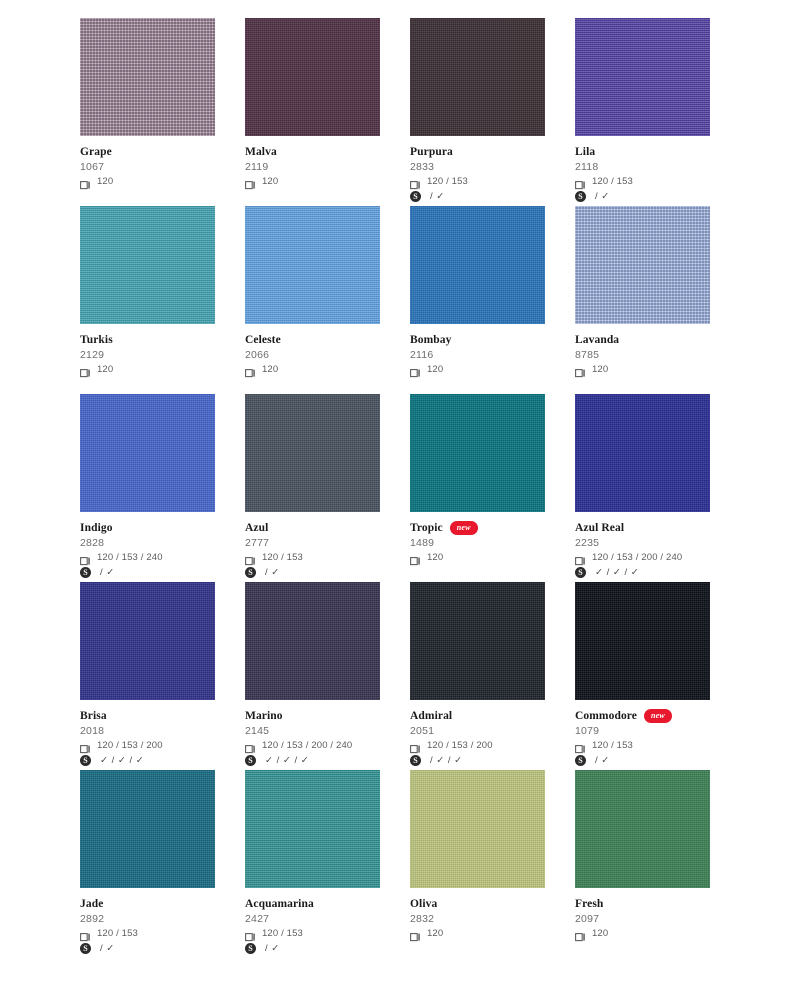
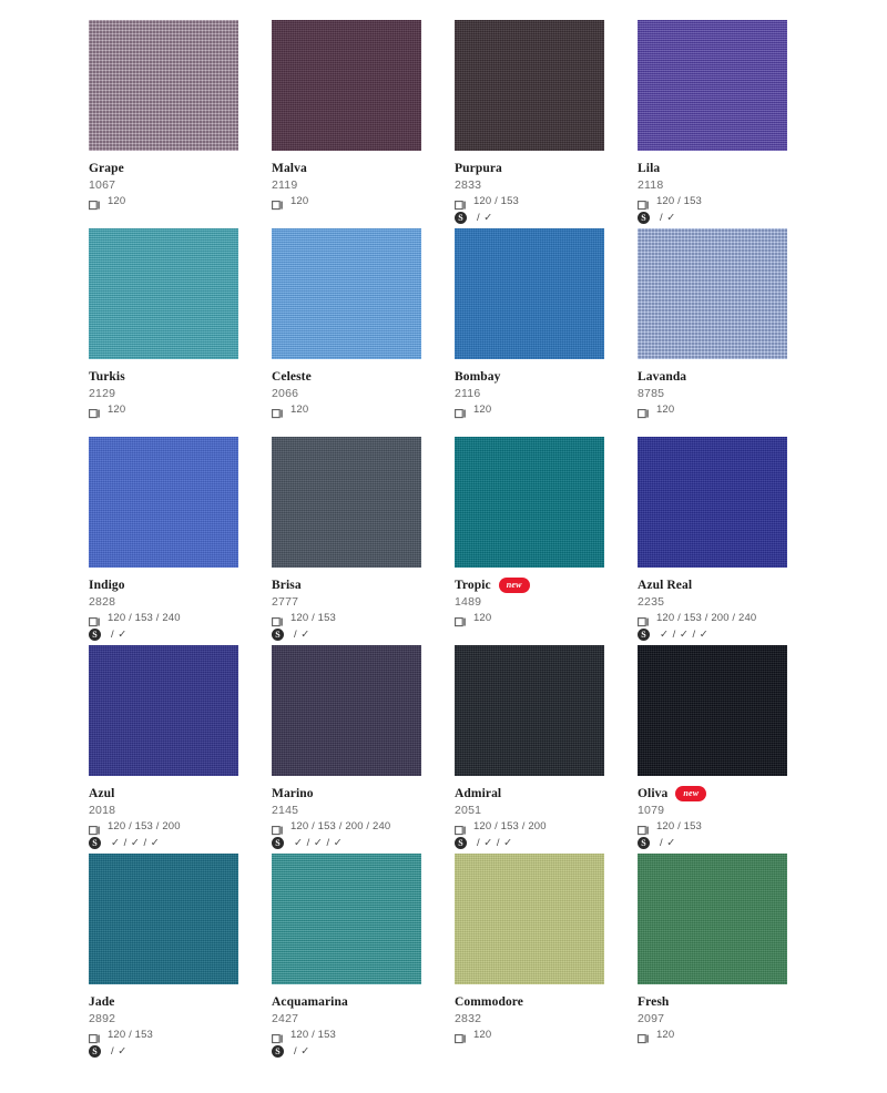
  Grape
  1067
  120
  Malva
  2119
  120
  Purpura
  2833
  120 / 153
  S
  / ✓
  Lila
  2118
  120 / 153
  S
  / ✓
  Turkis
  2129
  120
  Celeste
  2066
  120
  Bombay
  2116
  120
  Lavanda
  8785
  120
  Indigo
  2828
  120 / 153 / 240
  S
  / ✓
- Azul
+ Brisa
  2777
  120 / 153
  S
  / ✓
  Tropic
  new
  1489
  120
  Azul Real
  2235
  120 / 153 / 200 / 240
  S
  ✓ / ✓ / ✓
- Brisa
+ Azul
  2018
  120 / 153 / 200
  S
  ✓ / ✓ / ✓
  Marino
  2145
  120 / 153 / 200 / 240
  S
  ✓ / ✓ / ✓
  Admiral
  2051
  120 / 153 / 200
  S
  / ✓ / ✓
- Commodore
+ Oliva
  new
  1079
  120 / 153
  S
  / ✓
  Jade
  2892
  120 / 153
  S
  / ✓
  Acquamarina
  2427
  120 / 153
  S
  / ✓
- Oliva
+ Commodore
  2832
  120
  Fresh
  2097
  120
